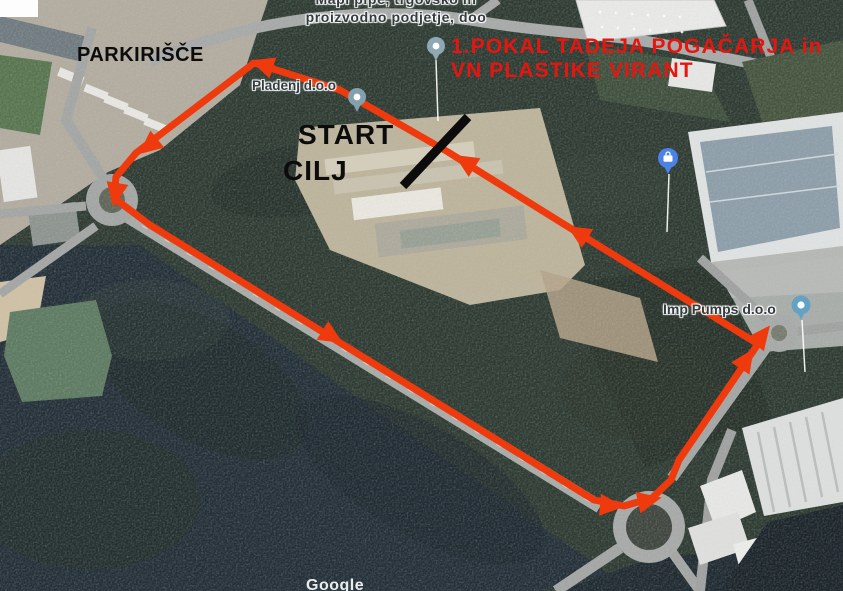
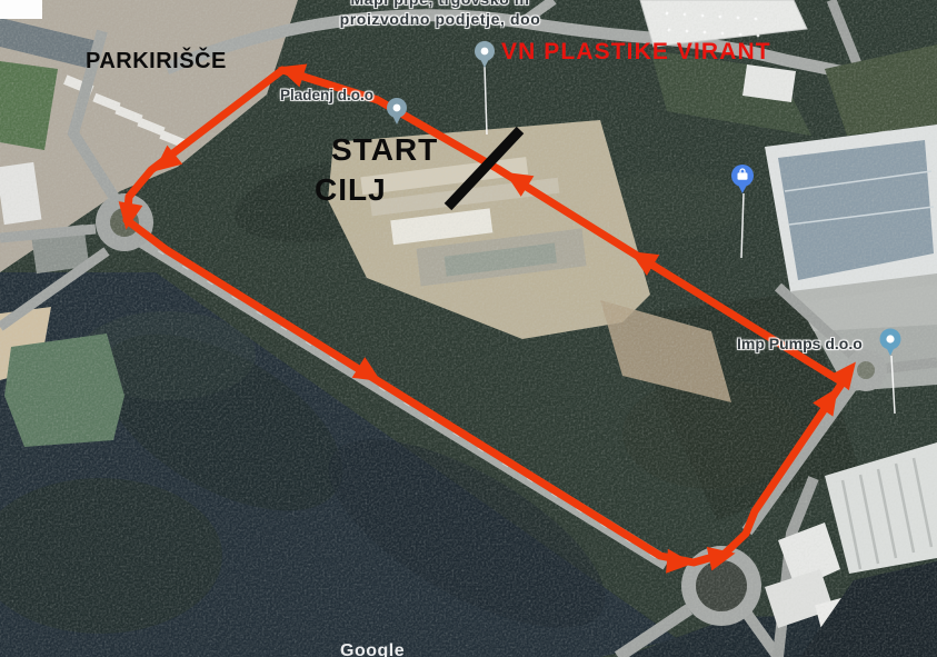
  proizvodno podjetje, doo
  Pladenj d.o.o
  Imp Pumps d.o.o
  PARKIRIŠČE
  START
  CILJ
- 1.POKAL TADEJA POGAČARJA in
  VN PLASTIKE VIRANT
  Google
